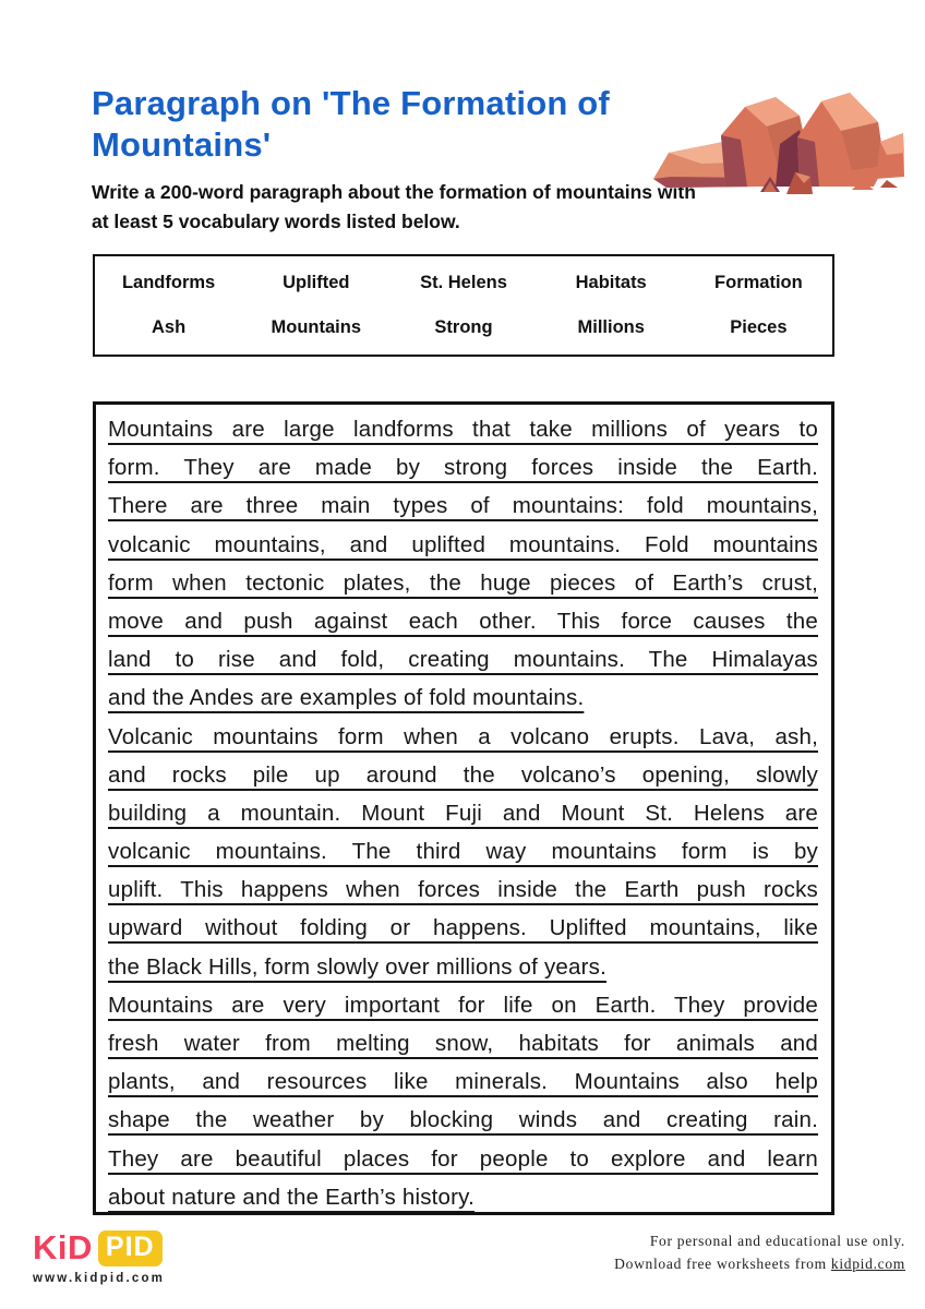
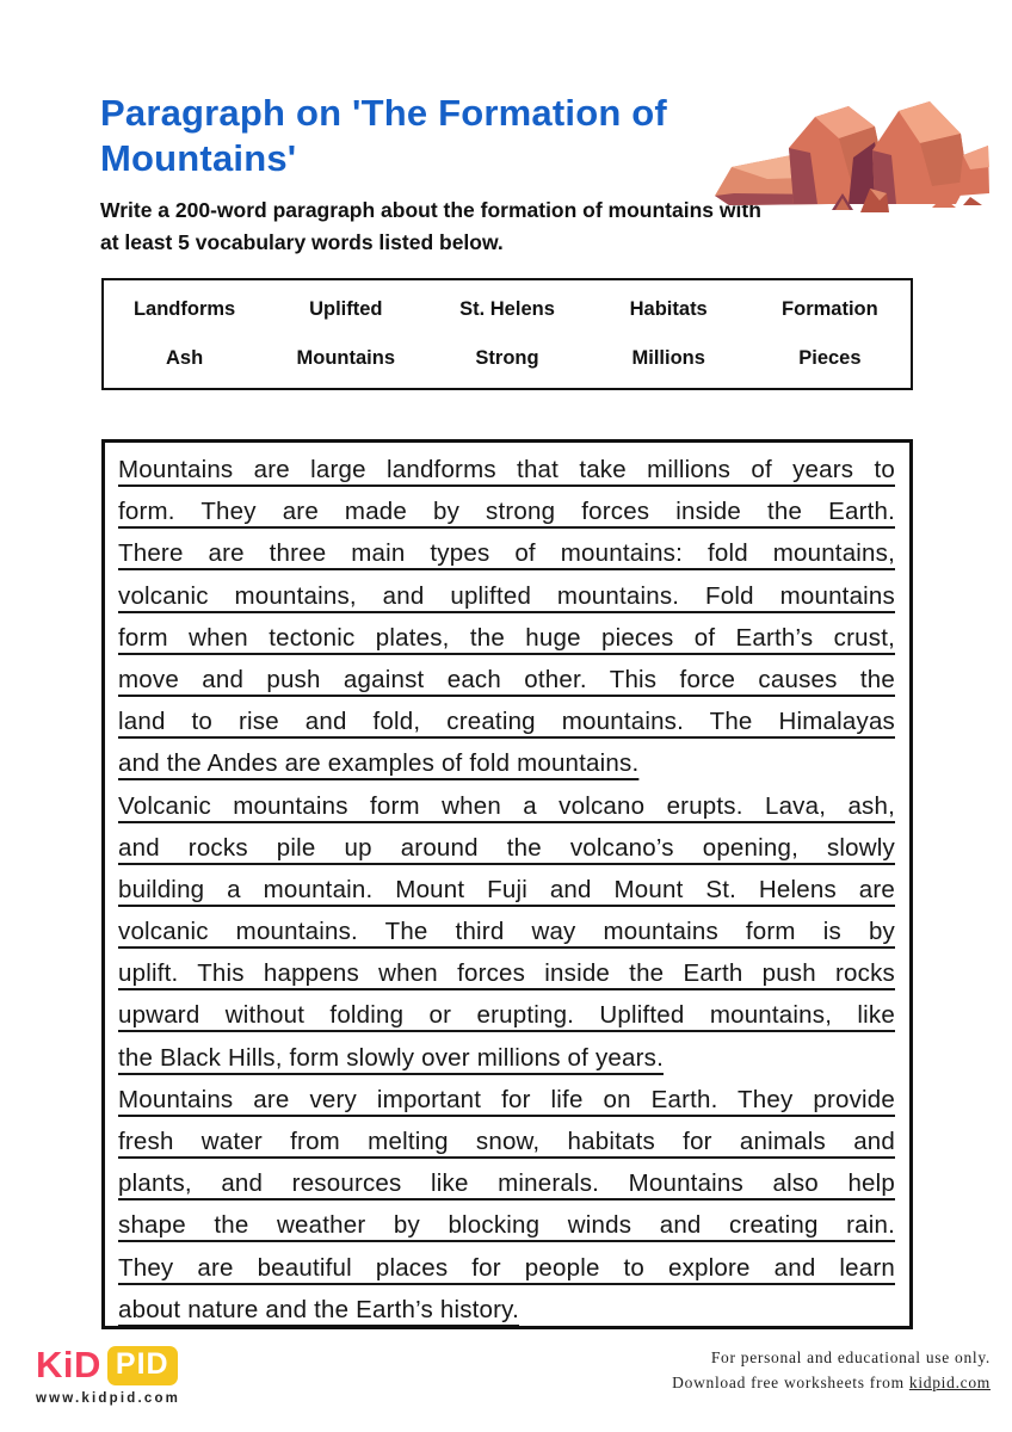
  Paragraph on 'The Formation of Mountains'
  Write a 200-word paragraph about the formation of mountains with at least 5 vocabulary words listed below.
  Landforms
  Uplifted
  St. Helens
  Habitats
  Formation
  Ash
  Mountains
  Strong
  Millions
  Pieces
  Mountains are large landforms that take millions of years to
  form. They are made by strong forces inside the Earth.
  There are three main types of mountains: fold mountains,
  volcanic mountains, and uplifted mountains. Fold mountains
  form when tectonic plates, the huge pieces of Earth’s crust,
  move and push against each other. This force causes the
  land to rise and fold, creating mountains. The Himalayas
  and the Andes are examples of fold mountains.
  Volcanic mountains form when a volcano erupts. Lava, ash,
  and rocks pile up around the volcano’s opening, slowly
  building a mountain. Mount Fuji and Mount St. Helens are
  volcanic mountains. The third way mountains form is by
  uplift. This happens when forces inside the Earth push rocks
- upward without folding or happens. Uplifted mountains, like
+ upward without folding or erupting. Uplifted mountains, like
  the Black Hills, form slowly over millions of years.
  Mountains are very important for life on Earth. They provide
  fresh water from melting snow, habitats for animals and
  plants, and resources like minerals. Mountains also help
  shape the weather by blocking winds and creating rain.
  They are beautiful places for people to explore and learn
  about nature and the Earth’s history.
  KiD
  PID
  www.kidpid.com
  For personal and educational use only.
  Download free worksheets from kidpid.com
